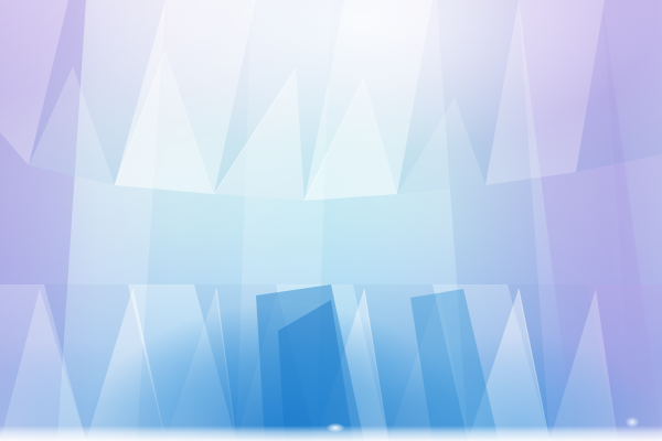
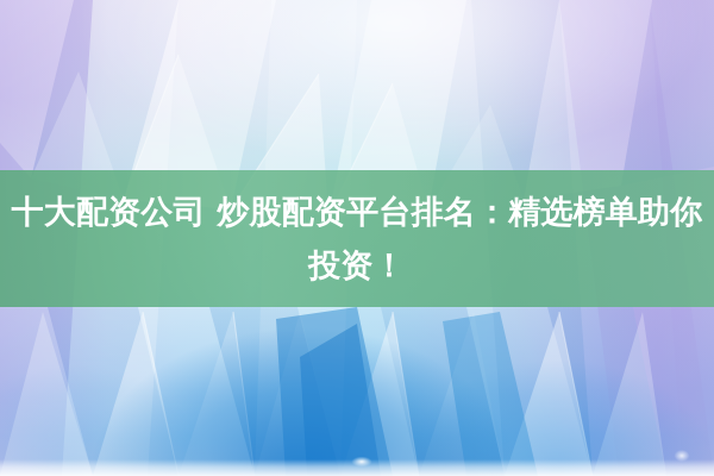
+ 十大配资公司 炒股配资平台排名：精选榜单助你投资！
